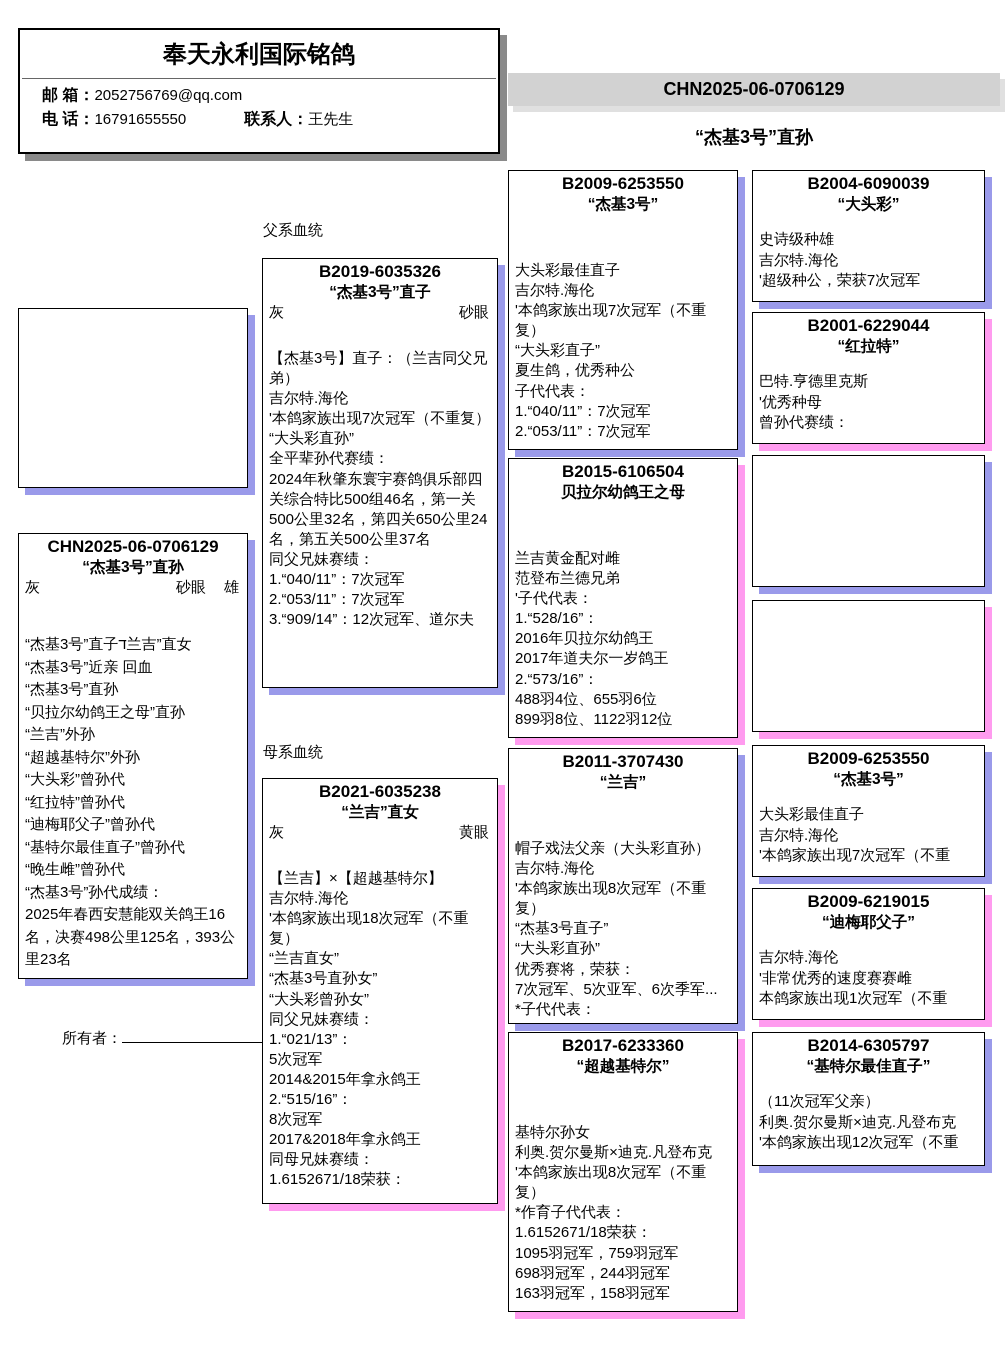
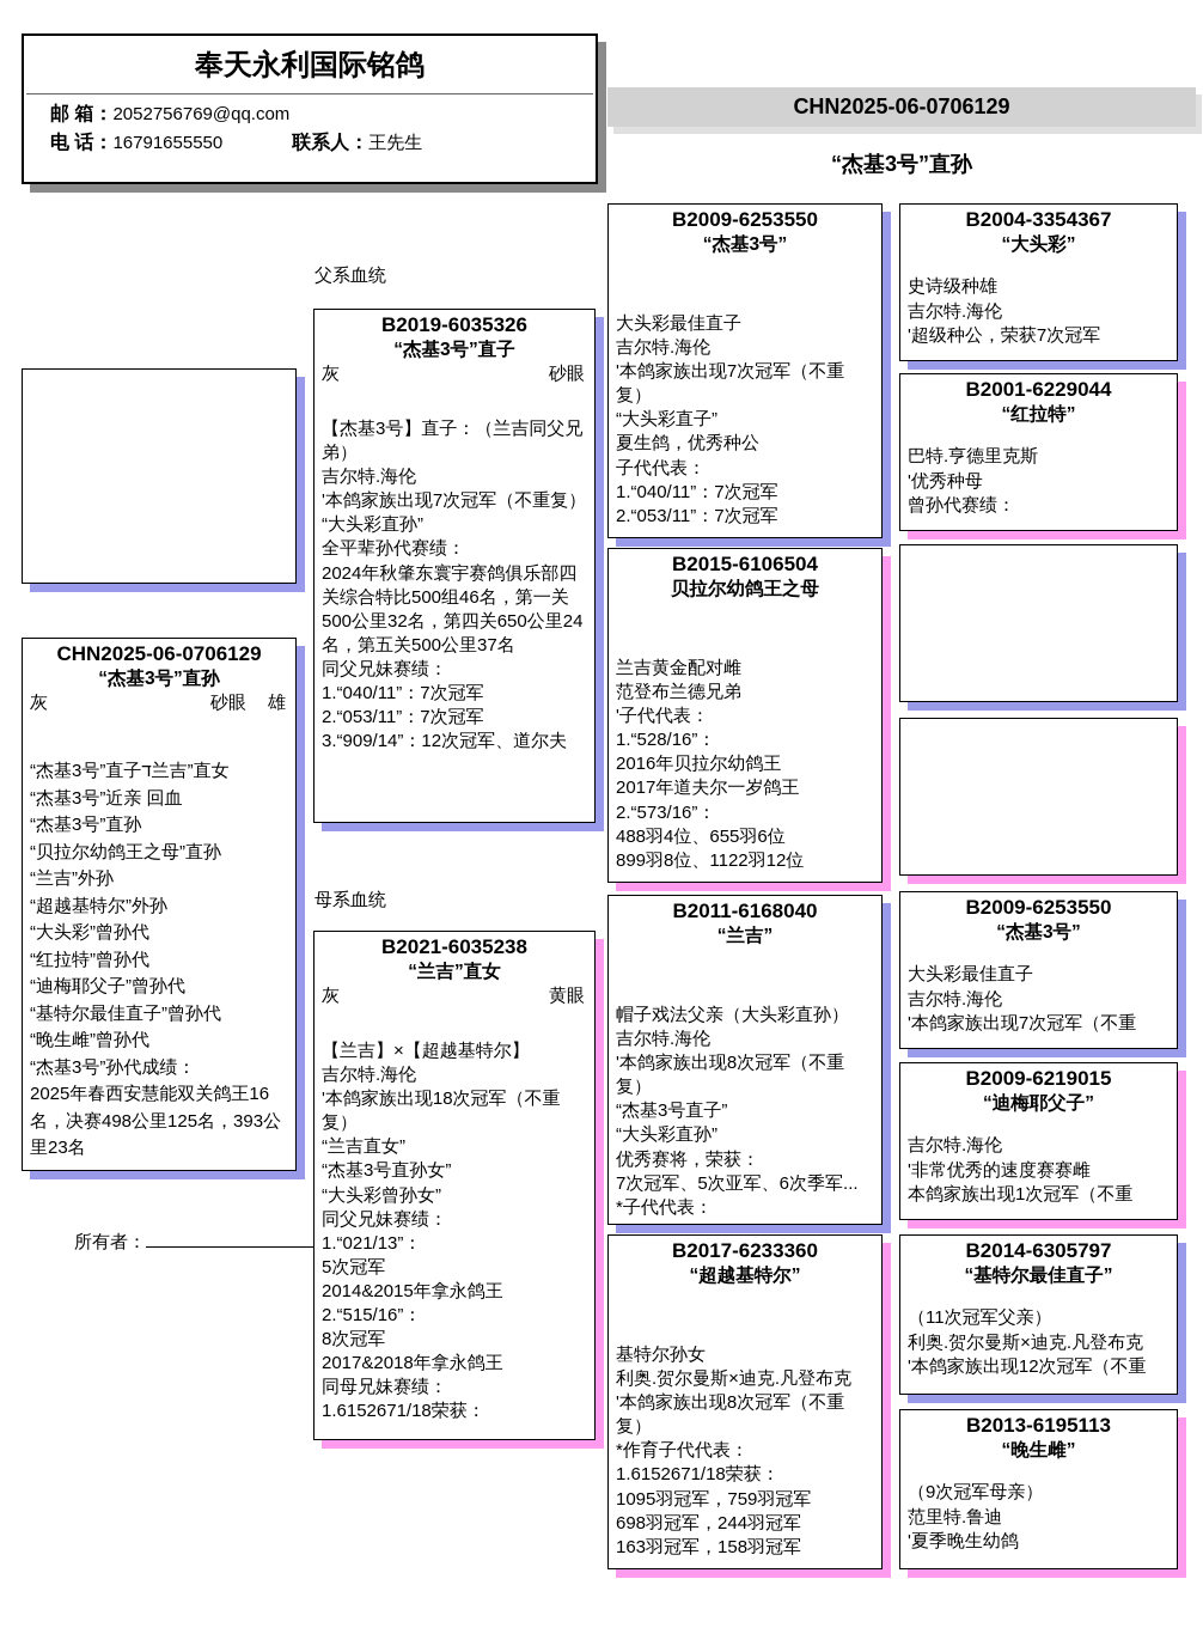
  奉天永利国际铭鸽
  邮 箱：2052756769@qq.com
  电 话：16791655550 联系人：王先生
  CHN2025-06-0706129
  “杰基3号”直孙
  父系血统
  母系血统
  CHN2025-06-0706129
  “杰基3号”直孙
  灰
  砂眼
  雄
  “杰基3号”直子ד兰吉”直女
  “杰基3号”近亲 回血
  “杰基3号”直孙
  “贝拉尔幼鸽王之母”直孙
  “兰吉”外孙
  “超越基特尔”外孙
  “大头彩”曾孙代
  “红拉特”曾孙代
  “迪梅耶父子”曾孙代
  “基特尔最佳直子”曾孙代
  “晚生雌”曾孙代
  “杰基3号”孙代成绩：
  2025年春西安慧能双关鸽王16名，决赛498公里125名，393公里23名
  所有者：
  B2019-6035326
  “杰基3号”直子
  灰
  砂眼
  【杰基3号】直子：（兰吉同父兄弟）
  吉尔特.海伦
  '本鸽家族出现7次冠军（不重复）
  “大头彩直孙”
  全平辈孙代赛绩：
  2024年秋肇东寰宇赛鸽俱乐部四关综合特比500组46名，第一关500公里32名，第四关650公里24名，第五关500公里37名
  同父兄妹赛绩：
  1.“040/11”：7次冠军
  2.“053/11”：7次冠军
  3.“909/14”：12次冠军、道尔夫
  B2021-6035238
  “兰吉”直女
  灰
  黄眼
  【兰吉】×【超越基特尔】
  吉尔特.海伦
  '本鸽家族出现18次冠军（不重复）
  “兰吉直女”
  “杰基3号直孙女”
  “大头彩曾孙女”
  同父兄妹赛绩：
  1.“021/13”：
  5次冠军
  2014&2015年拿永鸽王
  2.“515/16”：
  8次冠军
  2017&2018年拿永鸽王
  同母兄妹赛绩：
  1.6152671/18荣获：
  B2009-6253550
  “杰基3号”
  大头彩最佳直子
  吉尔特.海伦
  '本鸽家族出现7次冠军（不重复）
  “大头彩直子”
  夏生鸽，优秀种公
  子代代表：
  1.“040/11”：7次冠军
  2.“053/11”：7次冠军
  B2015-6106504
  贝拉尔幼鸽王之母
  兰吉黄金配对雌
  范登布兰德兄弟
  '子代代表：
  1.“528/16”：
  2016年贝拉尔幼鸽王
  2017年道夫尔一岁鸽王
  2.“573/16”：
  488羽4位、655羽6位
  899羽8位、1122羽12位
- B2011-3707430
+ B2011-6168040
  “兰吉”
  帽子戏法父亲（大头彩直孙）
  吉尔特.海伦
  '本鸽家族出现8次冠军（不重复）
  “杰基3号直子”
  “大头彩直孙”
  优秀赛将，荣获：
  7次冠军、5次亚军、6次季军...
  *子代代表：
  B2017-6233360
  “超越基特尔”
  基特尔孙女
  利奥.贺尔曼斯×迪克.凡登布克
  '本鸽家族出现8次冠军（不重复）
  *作育子代代表：
  1.6152671/18荣获：
  1095羽冠军，759羽冠军
  698羽冠军，244羽冠军
  163羽冠军，158羽冠军
- B2004-6090039
+ B2004-3354367
  “大头彩”
  史诗级种雄
  吉尔特.海伦
  '超级种公，荣获7次冠军
  B2001-6229044
  “红拉特”
  巴特.亨德里克斯
  '优秀种母
  曾孙代赛绩：
  B2009-6253550
  “杰基3号”
  大头彩最佳直子
  吉尔特.海伦
  '本鸽家族出现7次冠军（不重
  B2009-6219015
  “迪梅耶父子”
  吉尔特.海伦
  '非常优秀的速度赛赛雌
  本鸽家族出现1次冠军（不重
  B2014-6305797
  “基特尔最佳直子”
  （11次冠军父亲）
  利奥.贺尔曼斯×迪克.凡登布克
  '本鸽家族出现12次冠军（不重
+ B2013-6195113
+ “晚生雌”
+ （9次冠军母亲）
+ 范里特.鲁迪
+ '夏季晚生幼鸽
